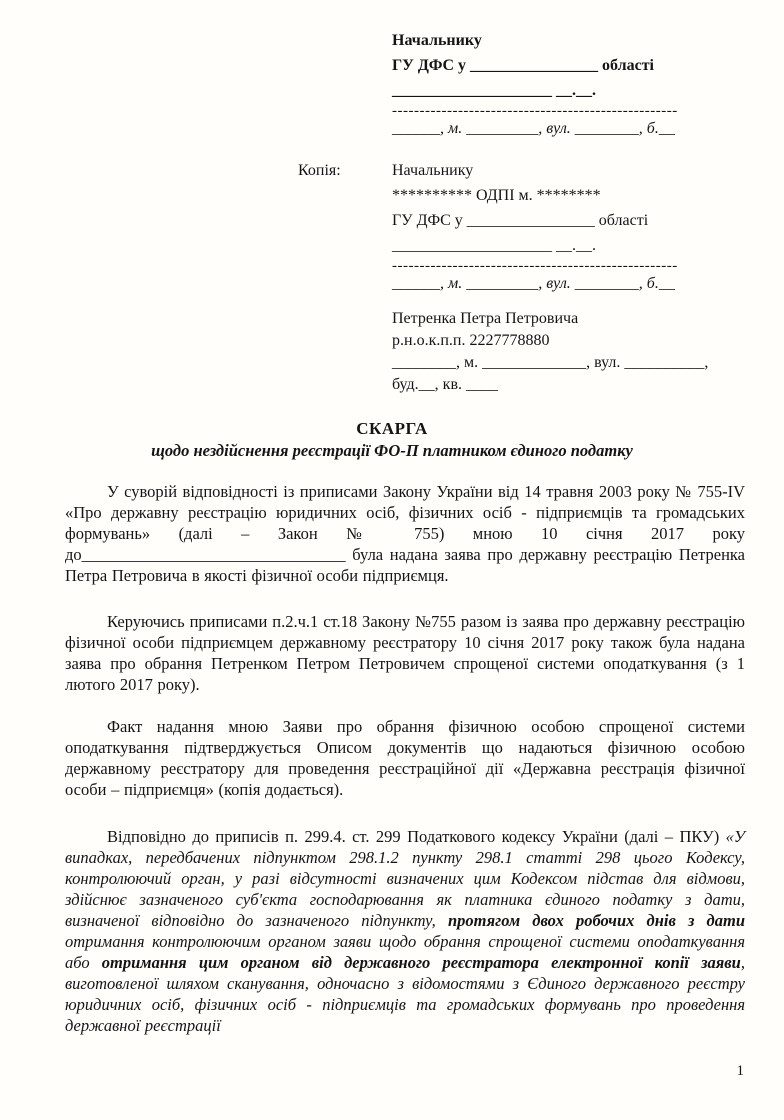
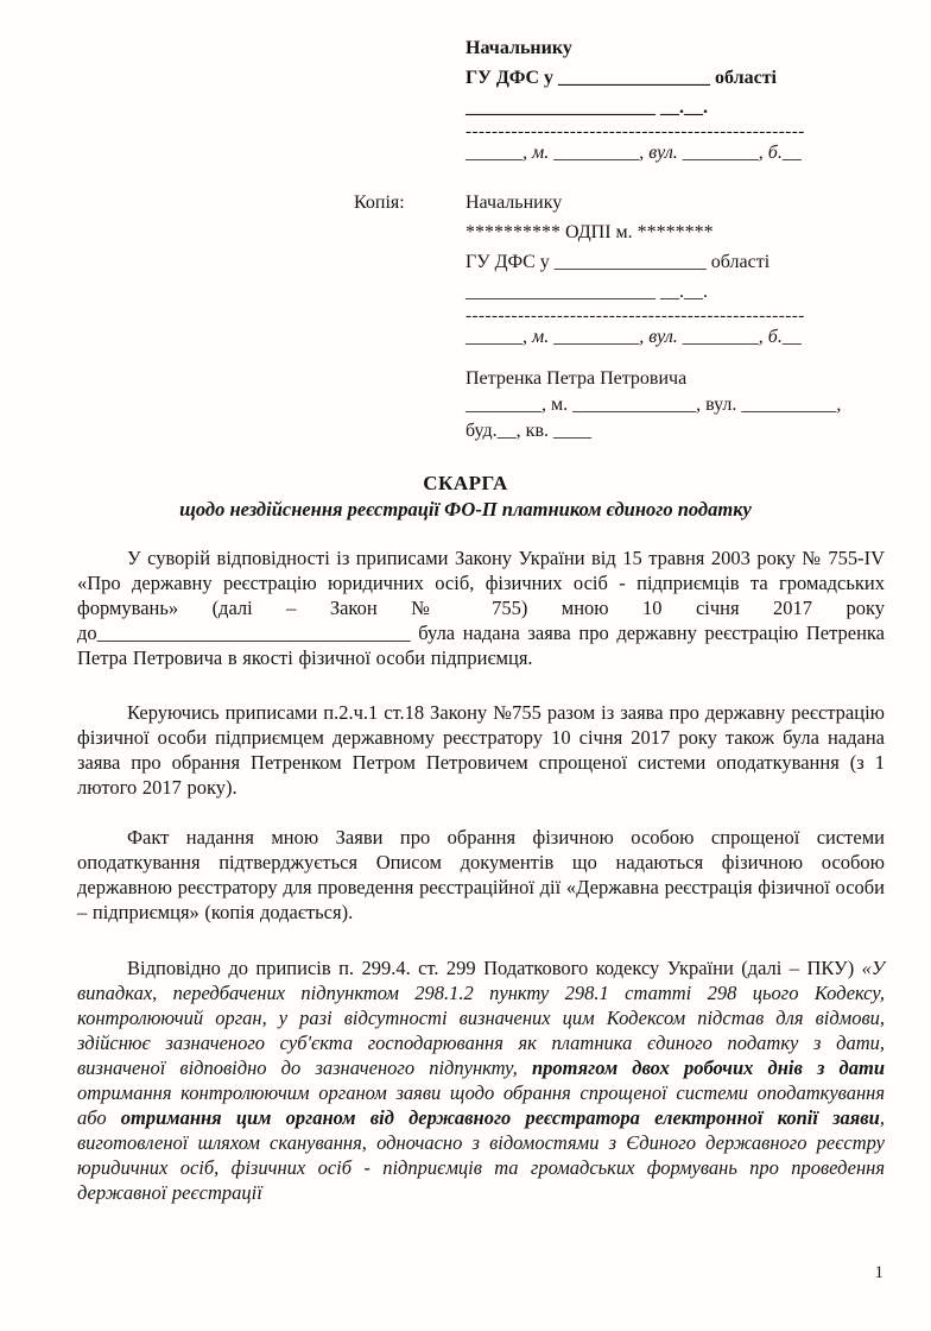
  Начальнику
  ГУ ДФС у ________________ області
  ____________________ __.__.
  ----------------------------------------------------
  ______, м. _________, вул. ________, б.__
  Копія:
  Начальнику
  ********** ОДПІ м. ********
  ГУ ДФС у ________________ області
  ____________________ __.__.
  ----------------------------------------------------
  ______, м. _________, вул. ________, б.__
  Петренка Петра Петровича
- р.н.о.к.п.п. 2227778880
  ________, м. _____________, вул. __________,
  буд.__, кв. ____
  СКАРГА
  щодо нездійснення реєстрації ФО-П платником єдиного податку
- У суворій відповідності із приписами Закону України від 14 травня 2003 року № 755-IV «Про державну реєстрацію юридичних осіб, фізичних осіб - підприємців та громадських формувань» (далі – Закон № 755) мною 10 січня 2017 року до________________________________ була надана заява про державну реєстрацію Петренка Петра Петровича в якості фізичної особи підприємця.
+ У суворій відповідності із приписами Закону України від 15 травня 2003 року № 755-IV «Про державну реєстрацію юридичних осіб, фізичних осіб - підприємців та громадських формувань» (далі – Закон № 755) мною 10 січня 2017 року до________________________________ була надана заява про державну реєстрацію Петренка Петра Петровича в якості фізичної особи підприємця.
  Керуючись приписами п.2.ч.1 ст.18 Закону №755 разом із заява про державну реєстрацію фізичної особи підприємцем державному реєстратору 10 січня 2017 року також була надана заява про обрання Петренком Петром Петровичем спрощеної системи оподаткування (з 1 лютого 2017 року).
- Факт надання мною Заяви про обрання фізичною особою спрощеної системи оподаткування підтверджується Описом документів що надаються фізичною особою державному реєстратору для проведення реєстраційної дії «Державна реєстрація фізичної особи – підприємця» (копія додається).
+ Факт надання мною Заяви про обрання фізичною особою спрощеної системи оподаткування підтверджується Описом документів що надаються фізичною особою державною реєстратору для проведення реєстраційної дії «Державна реєстрація фізичної особи – підприємця» (копія додається).
  Відповідно до приписів п. 299.4. ст. 299 Податкового кодексу України (далі – ПКУ) «У випадках, передбачених підпунктом 298.1.2 пункту 298.1 статті 298 цього Кодексу, контролюючий орган, у разі відсутності визначених цим Кодексом підстав для відмови, здійснює зазначеного суб'єкта господарювання як платника єдиного податку з дати, визначеної відповідно до зазначеного підпункту, протягом двох робочих днів з дати отримання контролюючим органом заяви щодо обрання спрощеної системи оподаткування або отримання цим органом від державного реєстратора електронної копії заяви, виготовленої шляхом сканування, одночасно з відомостями з Єдиного державного реєстру юридичних осіб, фізичних осіб - підприємців та громадських формувань про проведення державної реєстрації
  1
